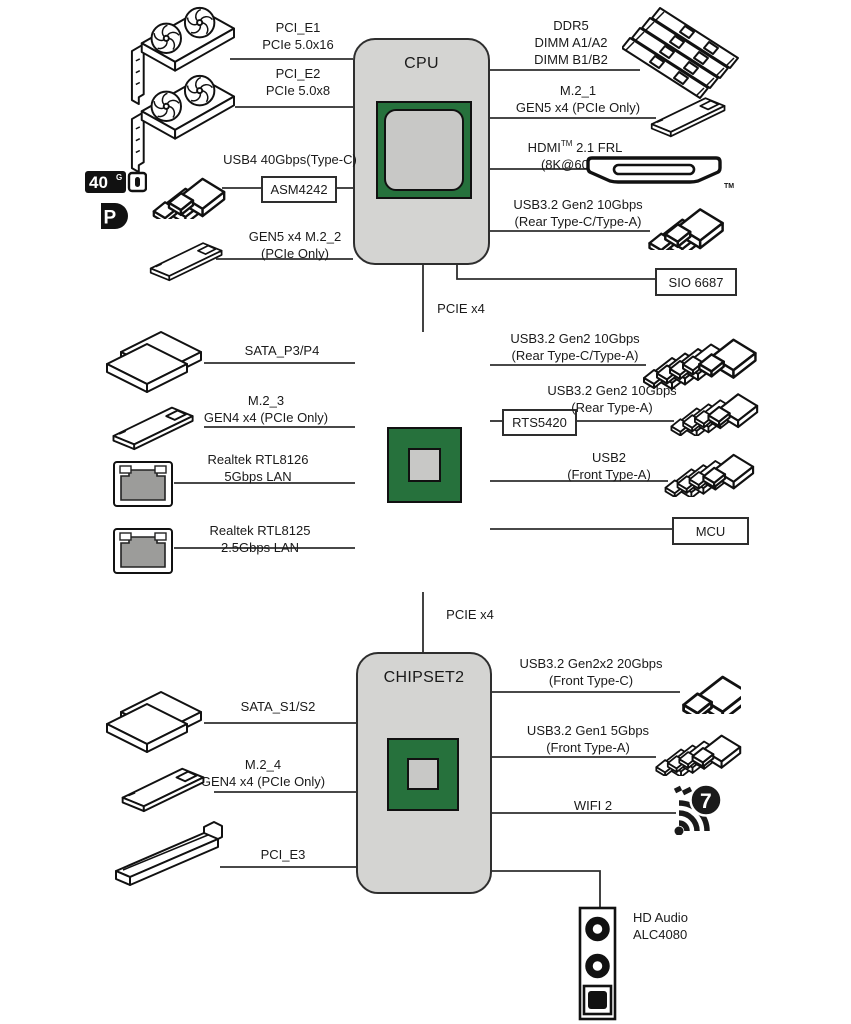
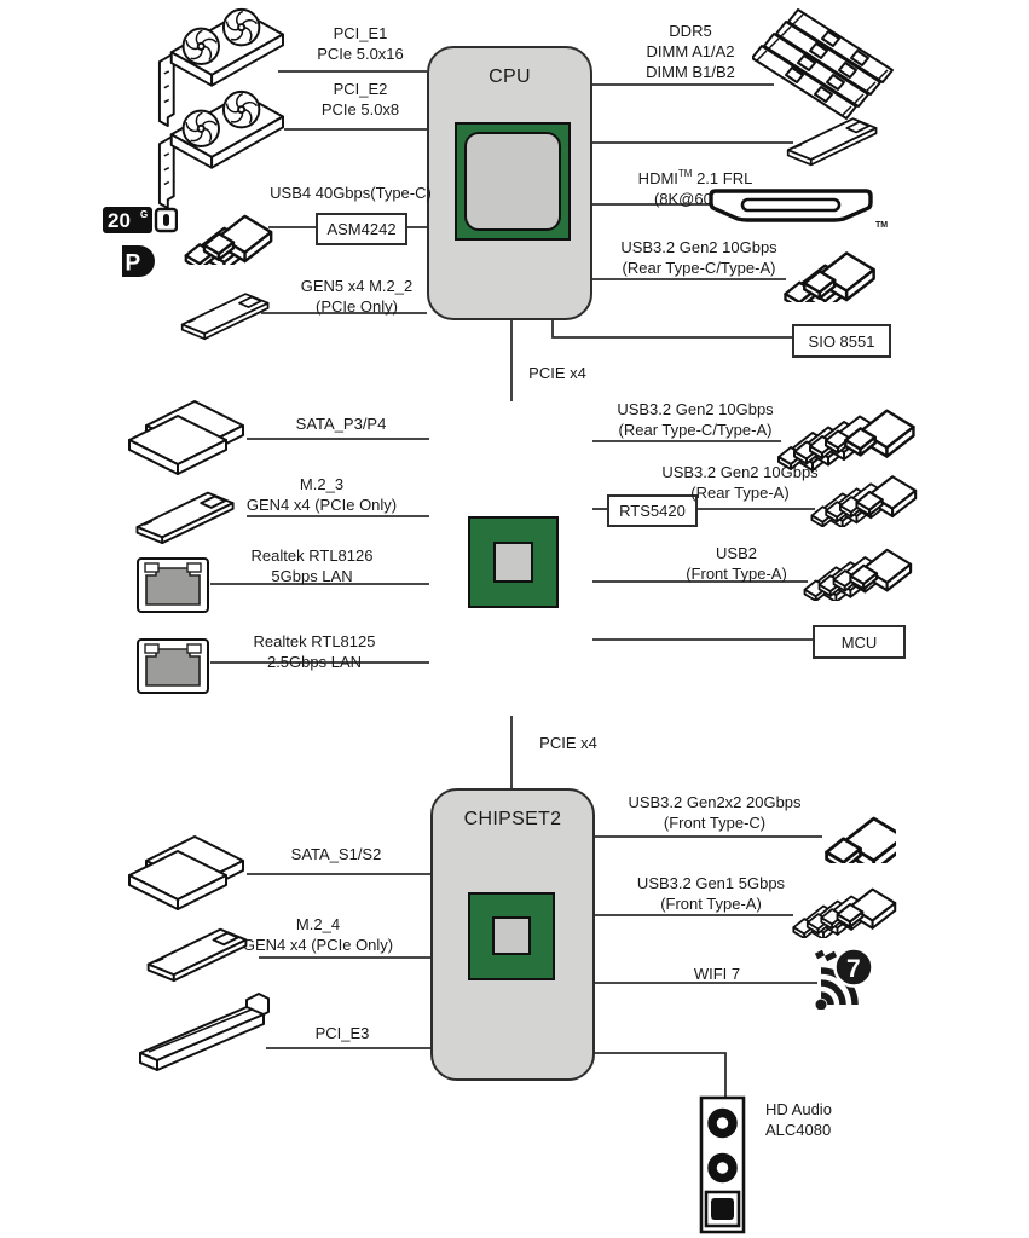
  CPU
  CHIPSET2
  ASM4242
- SIO 6687
+ SIO 8551
  RTS5420
  MCU
  PCI_E1
  PCIe 5.0x16
  PCI_E2
  PCIe 5.0x8
  USB4 40Gbps(Type-C)
  GEN5 x4 M.2_2
  (PCIe Only)
  DDR5
  DIMM A1/A2
  DIMM B1/B2
- M.2_1
- GEN5 x4 (PCIe Only)
  HDMITM 2.1 FRL
  USB3.2 Gen2 10Gbps
  (Rear Type-C/Type-A)
  PCIE x4
  SATA_P3/P4
  M.2_3
  GEN4 x4 (PCIe Only)
  Realtek RTL8126
  5Gbps LAN
  Realtek RTL8125
  2.5Gbps LAN
  USB3.2 Gen2 10Gbps
  (Rear Type-C/Type-A)
  USB3.2 Gen2 10Gbps
  (Rear Type-A)
  USB2
  (Front Type-A)
  PCIE x4
  SATA_S1/S2
  M.2_4
  GEN4 x4 (PCIe Only)
  PCI_E3
  USB3.2 Gen2x2 20Gbps
  (Front Type-C)
  USB3.2 Gen1 5Gbps
  (Front Type-A)
- WIFI 2
+ WIFI 7
  HD Audio
  ALC4080
- 40
+ 20
  G
  P
  7
